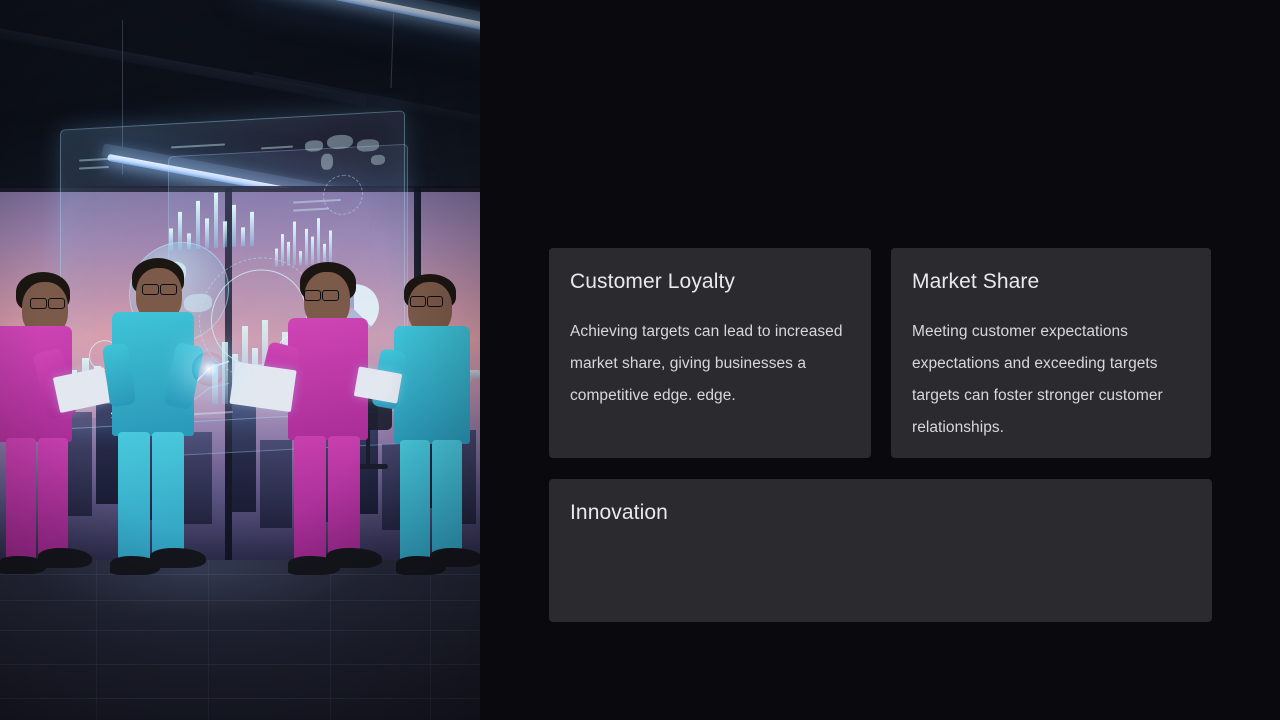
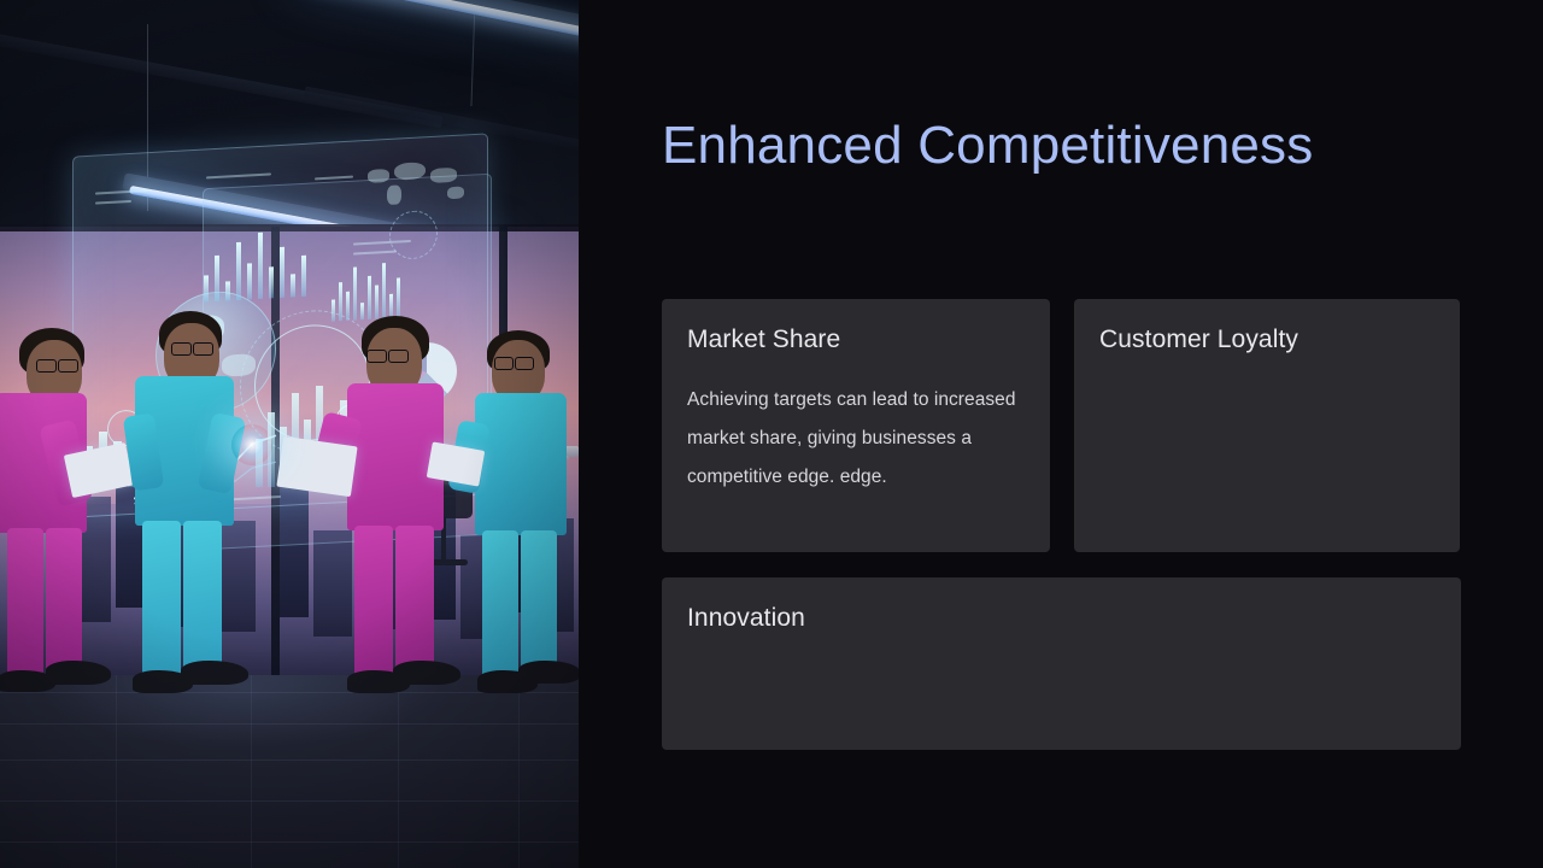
+ Enhanced Competitiveness
- Customer Loyalty
+ Market Share
  Achieving targets can lead to increased market share, giving businesses a competitive edge. edge.
- Market Share
+ Customer Loyalty
- Meeting customer expectations expectations and exceeding targets targets can foster stronger customer relationships.
  Innovation
